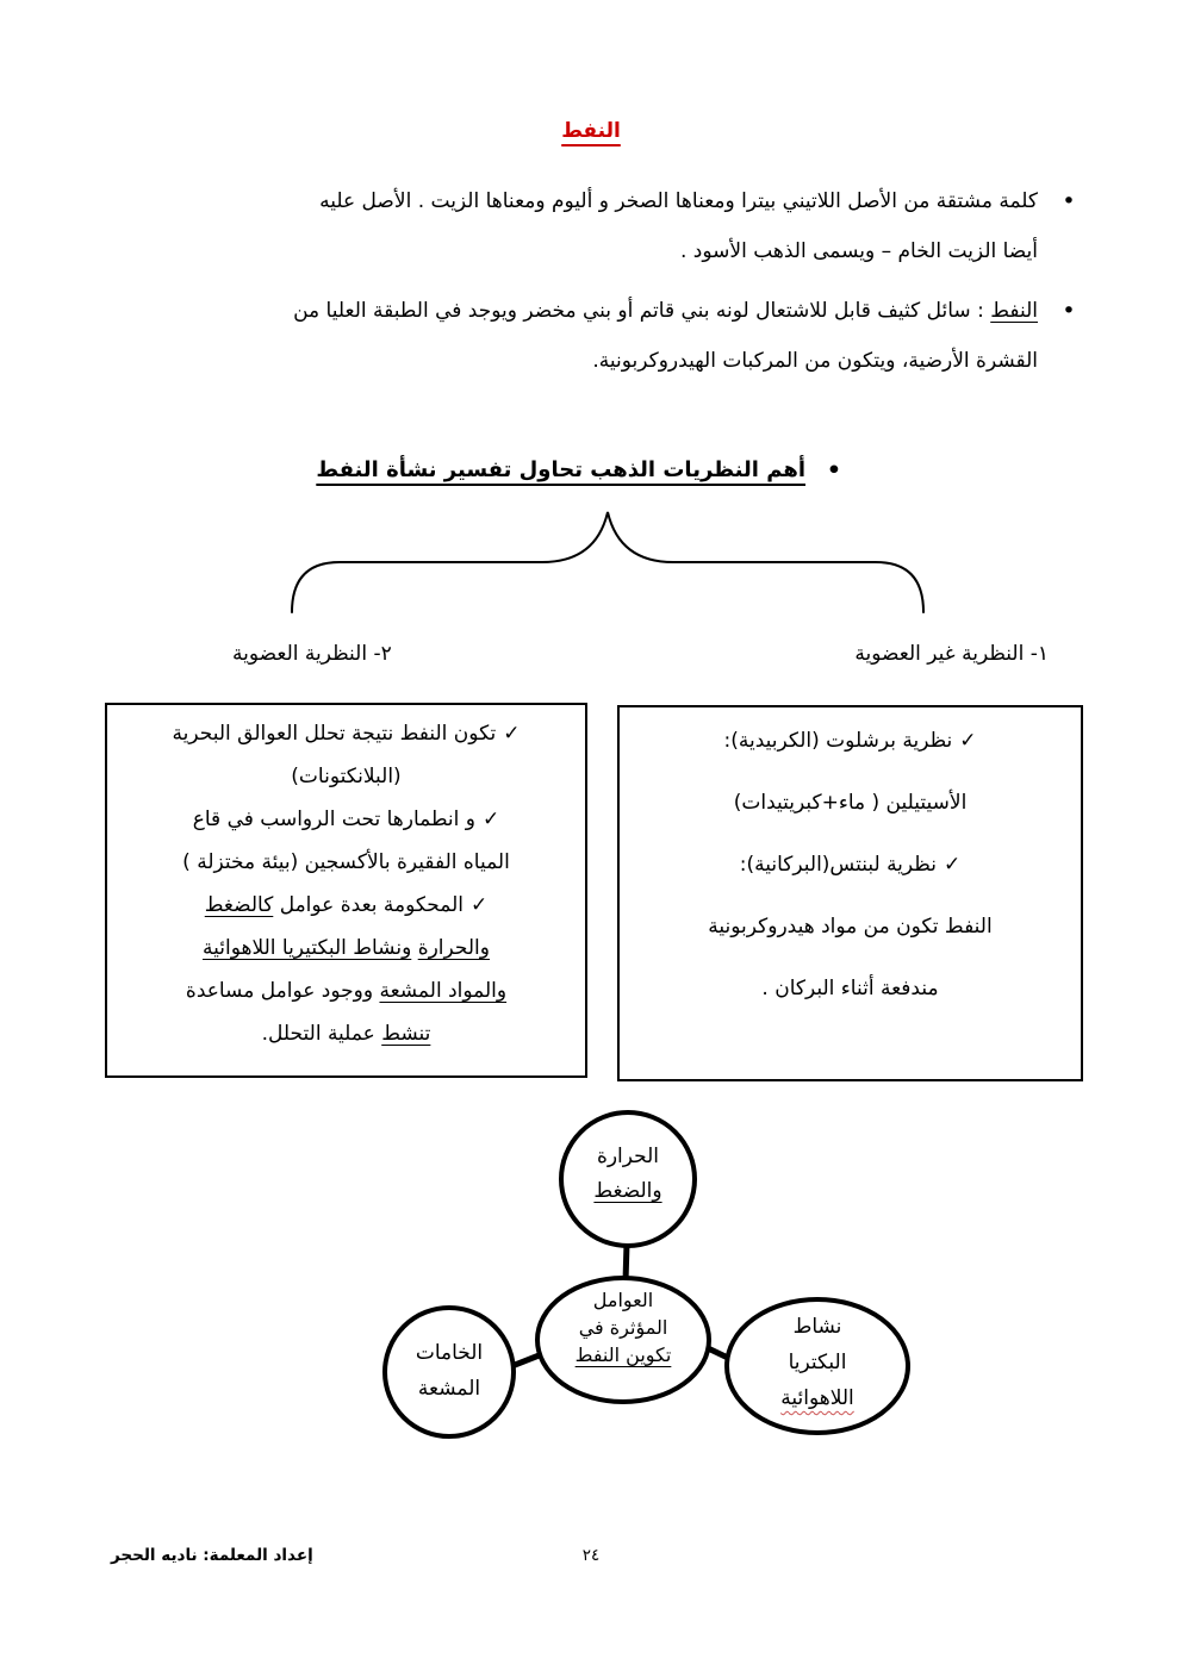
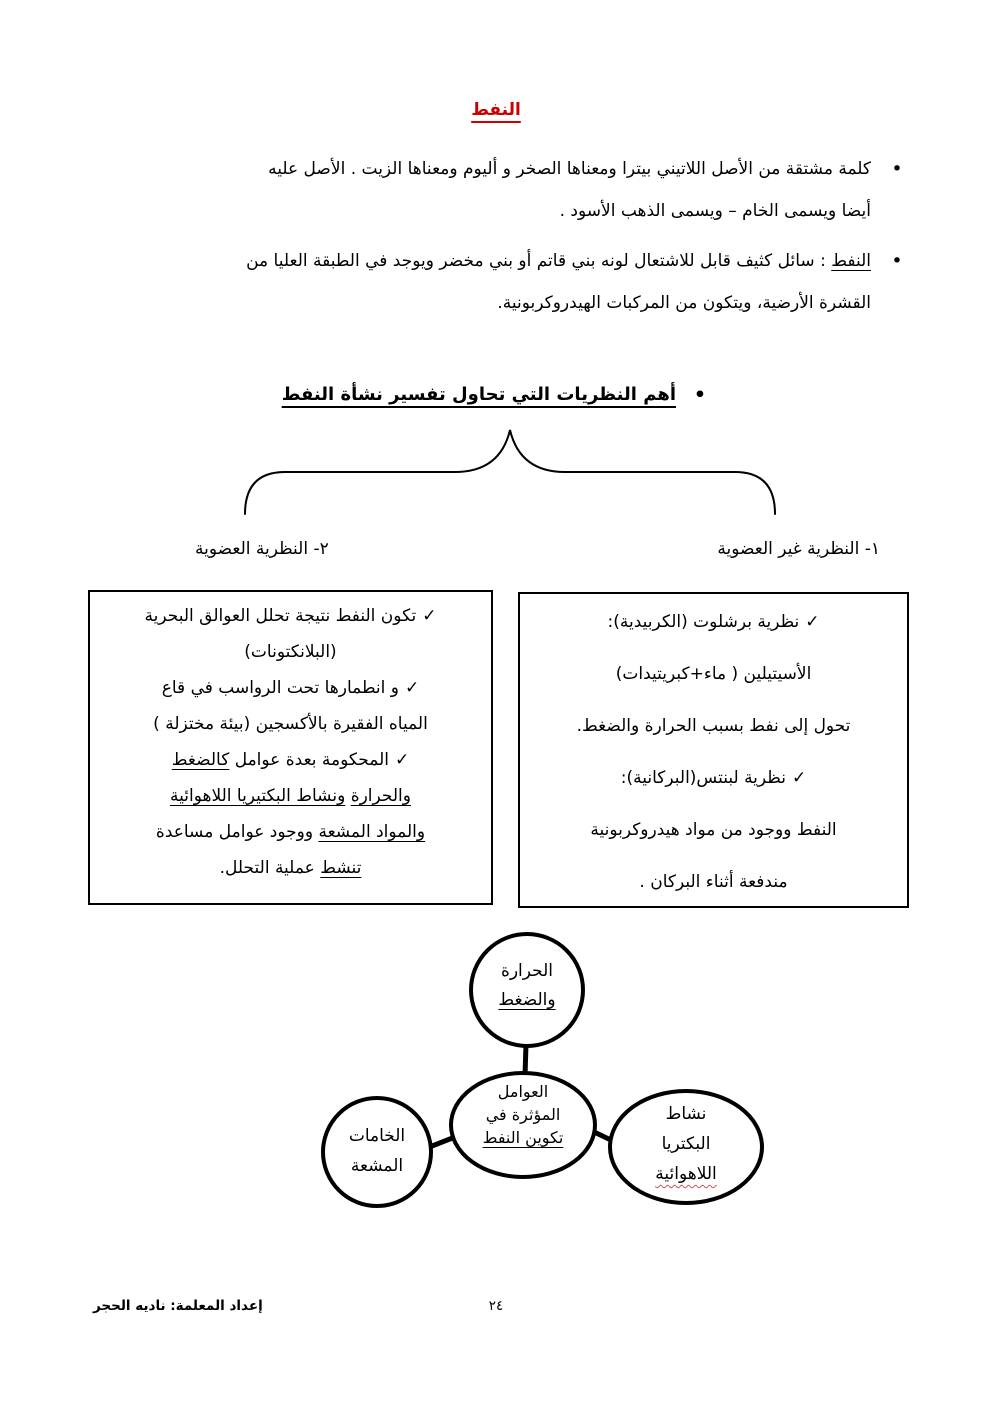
  النفط
  •
  كلمة مشتقة من الأصل اللاتيني بيترا ومعناها الصخر و أليوم ومعناها الزيت . الأصل عليه
- أيضا الزيت الخام – ويسمى الذهب الأسود .
+ أيضا ويسمى الخام – ويسمى الذهب الأسود .
  •
  النفط : سائل كثيف قابل للاشتعال لونه بني قاتم أو بني مخضر ويوجد في الطبقة العليا من
  القشرة الأرضية، ويتكون من المركبات الهيدروكربونية.
  •
- أهم النظريات الذهب تحاول تفسير نشأة النفط
+ أهم النظريات التي تحاول تفسير نشأة النفط
  ١- النظرية غير العضوية
  ٢- النظرية العضوية
  ✓تكون النفط نتيجة تحلل العوالق البحرية
  (البلانكتونات)
  ✓و انطمارها تحت الرواسب في قاع
  المياه الفقيرة بالأكسجين (بيئة مختزلة )
  ✓المحكومة بعدة عوامل كالضغط
  والحرارة ونشاط البكتيريا اللاهوائية
  والمواد المشعة ووجود عوامل مساعدة
  تنشط عملية التحلل.
  ✓نظرية برشلوت (الكربيدية):
  الأسيتيلين ( ماء+كبريتيدات)
+ تحول إلى نفط بسبب الحرارة والضغط.
  ✓نظرية لبنتس(البركانية):
- النفط تكون من مواد هيدروكربونية
+ النفط ووجود من مواد هيدروكربونية
  مندفعة أثناء البركان .
  الحرارة
  والضغط
  العوامل
  المؤثرة في
  تكوين النفط
  الخامات
  المشعة
  نشاط
  البكتريا
  اللاهوائية
  إعداد المعلمة: ناديه الحجر
  ٢٤
